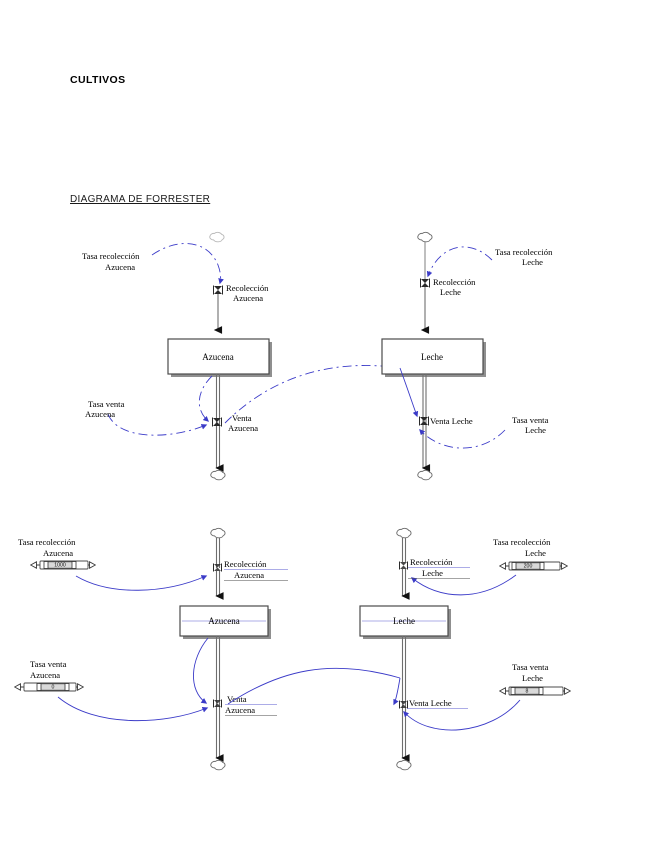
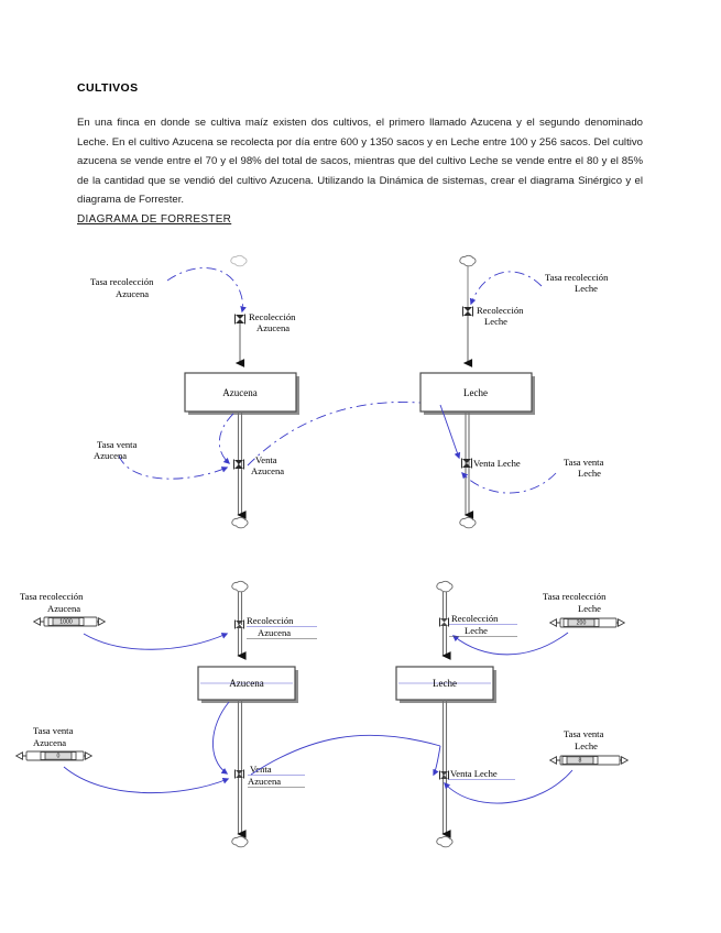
  CULTIVOS
+ En una finca en donde se cultiva maíz existen dos cultivos, el primero llamado Azucena y el segundo denominado Leche. En el cultivo Azucena se recolecta por día entre 600 y 1350 sacos y en Leche entre 100 y 256 sacos. Del cultivo azucena se vende entre el 70 y el 98% del total de sacos, mientras que del cultivo Leche se vende entre el 80 y el 85% de la cantidad que se vendió del cultivo Azucena. Utilizando la Dinámica de sistemas, crear el diagrama Sinérgico y el diagrama de Forrester.
  DIAGRAMA DE FORRESTER
  Tasa recolección
  Azucena
  Recolección
  Azucena
  Azucena
  Tasa venta
  Azucena
  Venta
  Azucena
  Tasa recolección
  Leche
  Recolección
  Leche
  Leche
  Tasa venta
  Leche
  Venta Leche
  Tasa recolección
  Azucena
  Recolección
  Azucena
  Azucena
  Tasa venta
  Azucena
  Venta
  Azucena
  Tasa recolección
  Leche
  Recolección
  Leche
  Leche
  Tasa venta
  Leche
  Venta Leche
